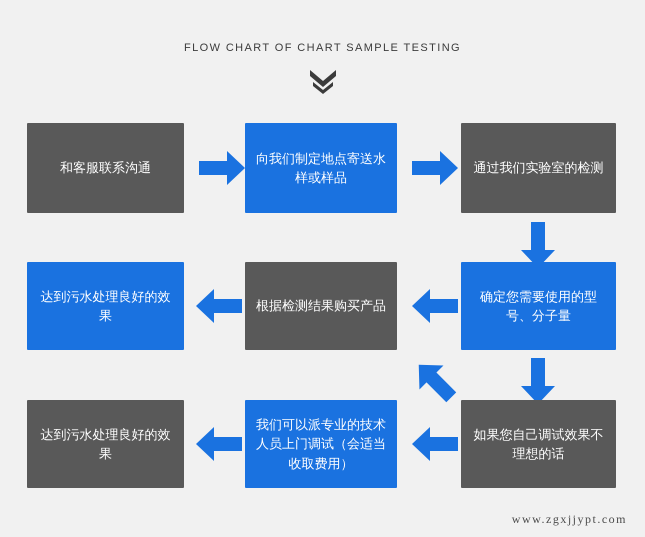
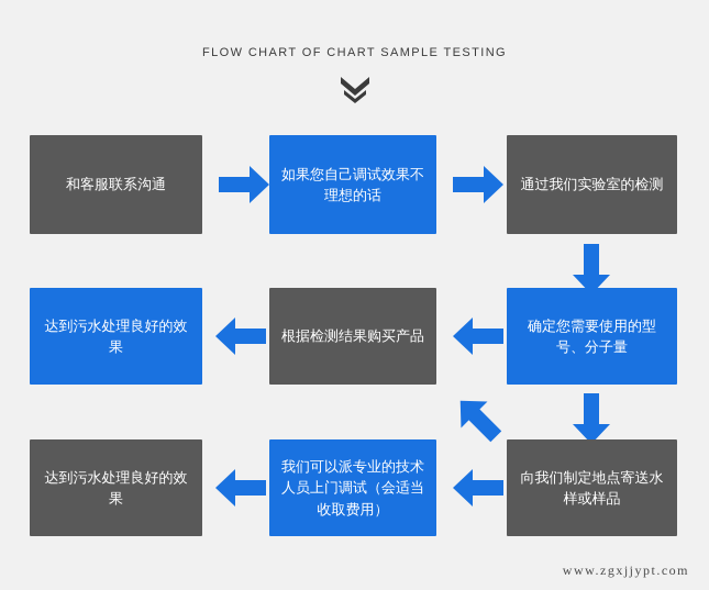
  FLOW CHART OF CHART SAMPLE TESTING
  和客服联系沟通
- 向我们制定地点寄送水样或样品
+ 如果您自己调试效果不理想的话
  通过我们实验室的检测
  确定您需要使用的型号、分子量
  根据检测结果购买产品
  达到污水处理良好的效果
- 如果您自己调试效果不理想的话
+ 向我们制定地点寄送水样或样品
  我们可以派专业的技术人员上门调试（会适当收取费用）
  达到污水处理良好的效果
  www.zgxjjypt.com
